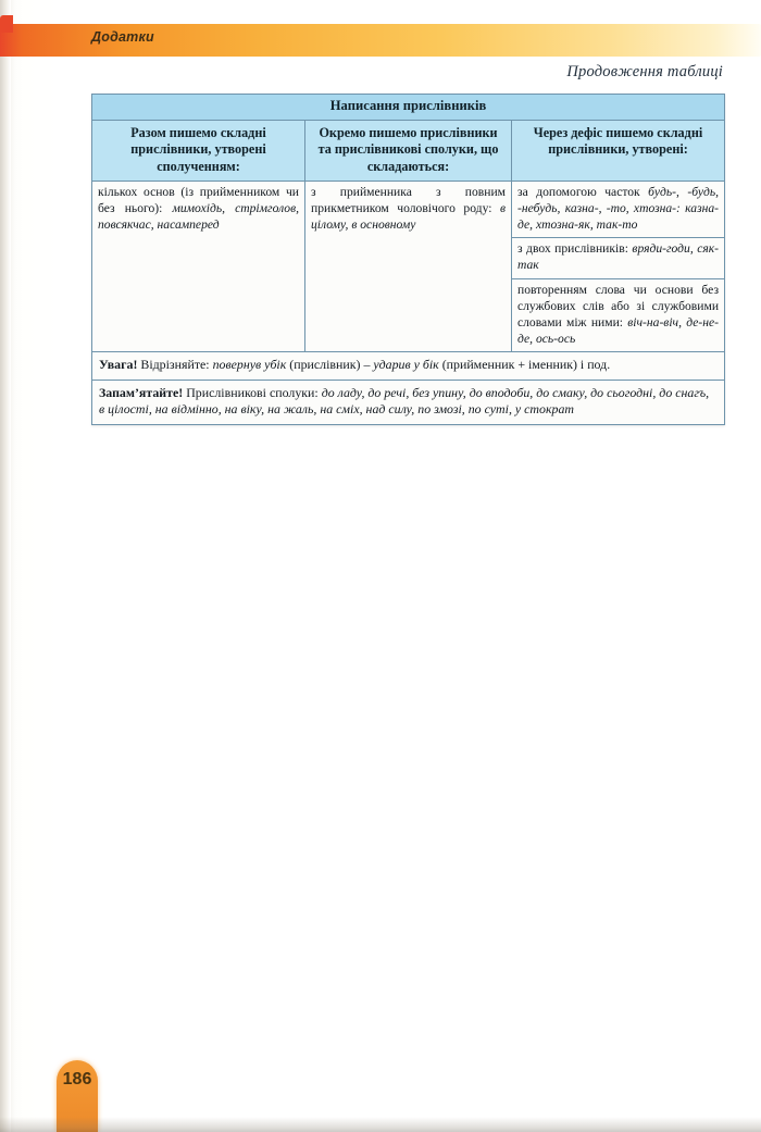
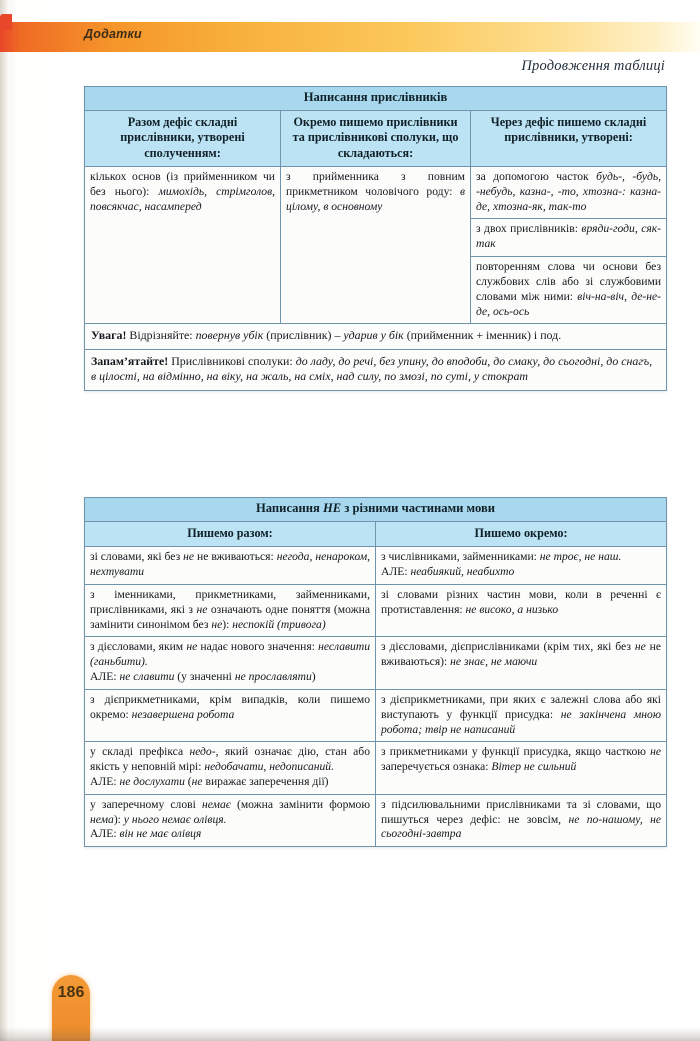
  Додатки
  Продовження таблиці
  Написання прислівників
- Разом пишемо складні прислівники, утворені сполученням:	Окремо пишемо прислівники та прислівникові сполуки, що складаються:	Через дефіс пишемо складні прислівники, утворені:
+ Разом дефіс складні прислівники, утворені сполученням:	Окремо пишемо прислівники та прислівникові сполуки, що складаються:	Через дефіс пишемо складні прислівники, утворені:
  кількох основ (із прийменником чи без нього): мимохідь, стрімголов, повсякчас, насамперед	з прийменника з повним прикметником чоловічого роду: в цілому, в основному	за допомогою часток будь-, -будь, -небудь, казна-, -то, хтозна-: казна-де, хтозна-як, так-то
  з двох прислівників: вряди-годи, сяк-так
  повторенням слова чи основи без службових слів або зі службовими словами між ними: віч-на-віч, де-не-де, ось-ось
  Увага! Відрізняйте: повернув убік (прислівник) – ударив у бік (прийменник + іменник) і под.
  Запам’ятайте! Прислівникові сполуки: до ладу, до речі, без упину, до вподоби, до смаку, до сьогодні, до снагъ, в цілості, на відмінно, на віку, на жаль, на сміх, над силу, по змозі, по суті, у стократ
+ Написання НЕ з різними частинами мови
+ Пишемо разом:	Пишемо окремо:
+ зі словами, які без не не вживаються: негода, ненароком, нехтувати	з числівниками, займенниками: не троє, не наш.АЛЕ: неабиякий, неабихто
+ з іменниками, прикметниками, займенниками, прислівниками, які з не означають одне поняття (можна замінити синонімом без не): неспокій (тривога)	зі словами різних частин мови, коли в реченні є протиставлення: не високо, а низько
+ з дієсловами, яким не надає нового значення: неславити (ганьбити).АЛЕ: не славити (у значенні не прославляти)	з дієсловами, дієприслівниками (крім тих, які без не не вживаються): не знає, не маючи
+ з дієприкметниками, крім випадків, коли пишемо окремо: незавершена робота	з дієприкметниками, при яких є залежні слова або які виступають у функції присудка: не закінчена мною робота; твір не написаний
+ у складі префікса недо-, який означає дію, стан або якість у неповній мірі: недобачати, недописаний.АЛЕ: не дослухати (не виражає заперечення дії)	з прикметниками у функції присудка, якщо часткою не заперечується ознака: Вітер не сильний
+ у заперечному слові немає (можна замінити формою нема): у нього немає олівця.АЛЕ: він не має олівця	з підсилювальними прислівниками та зі словами, що пишуться через дефіс: не зовсім, не по-нашому, не сьогодні-завтра
  186
